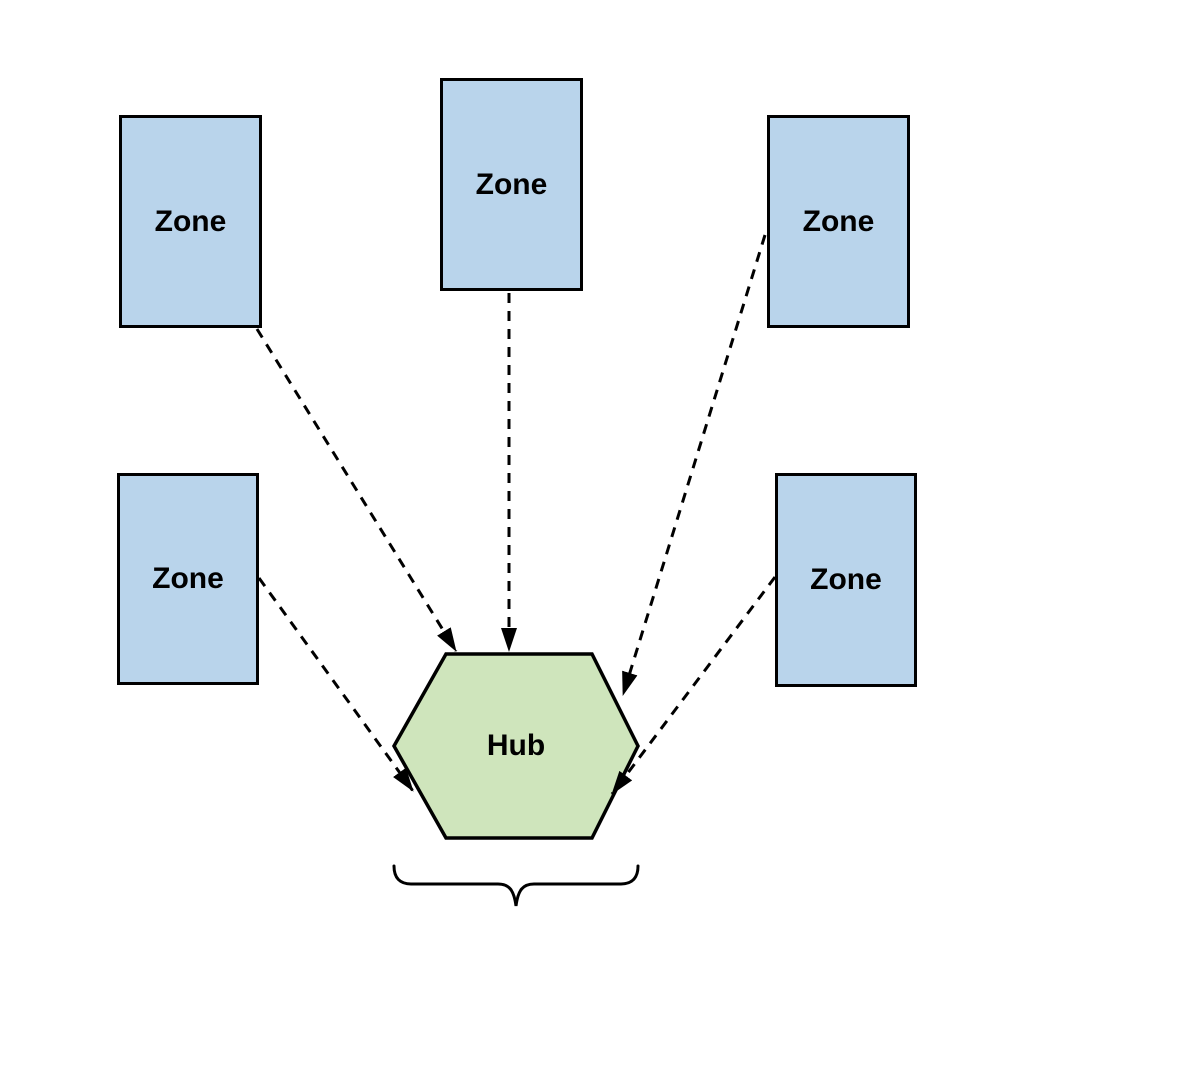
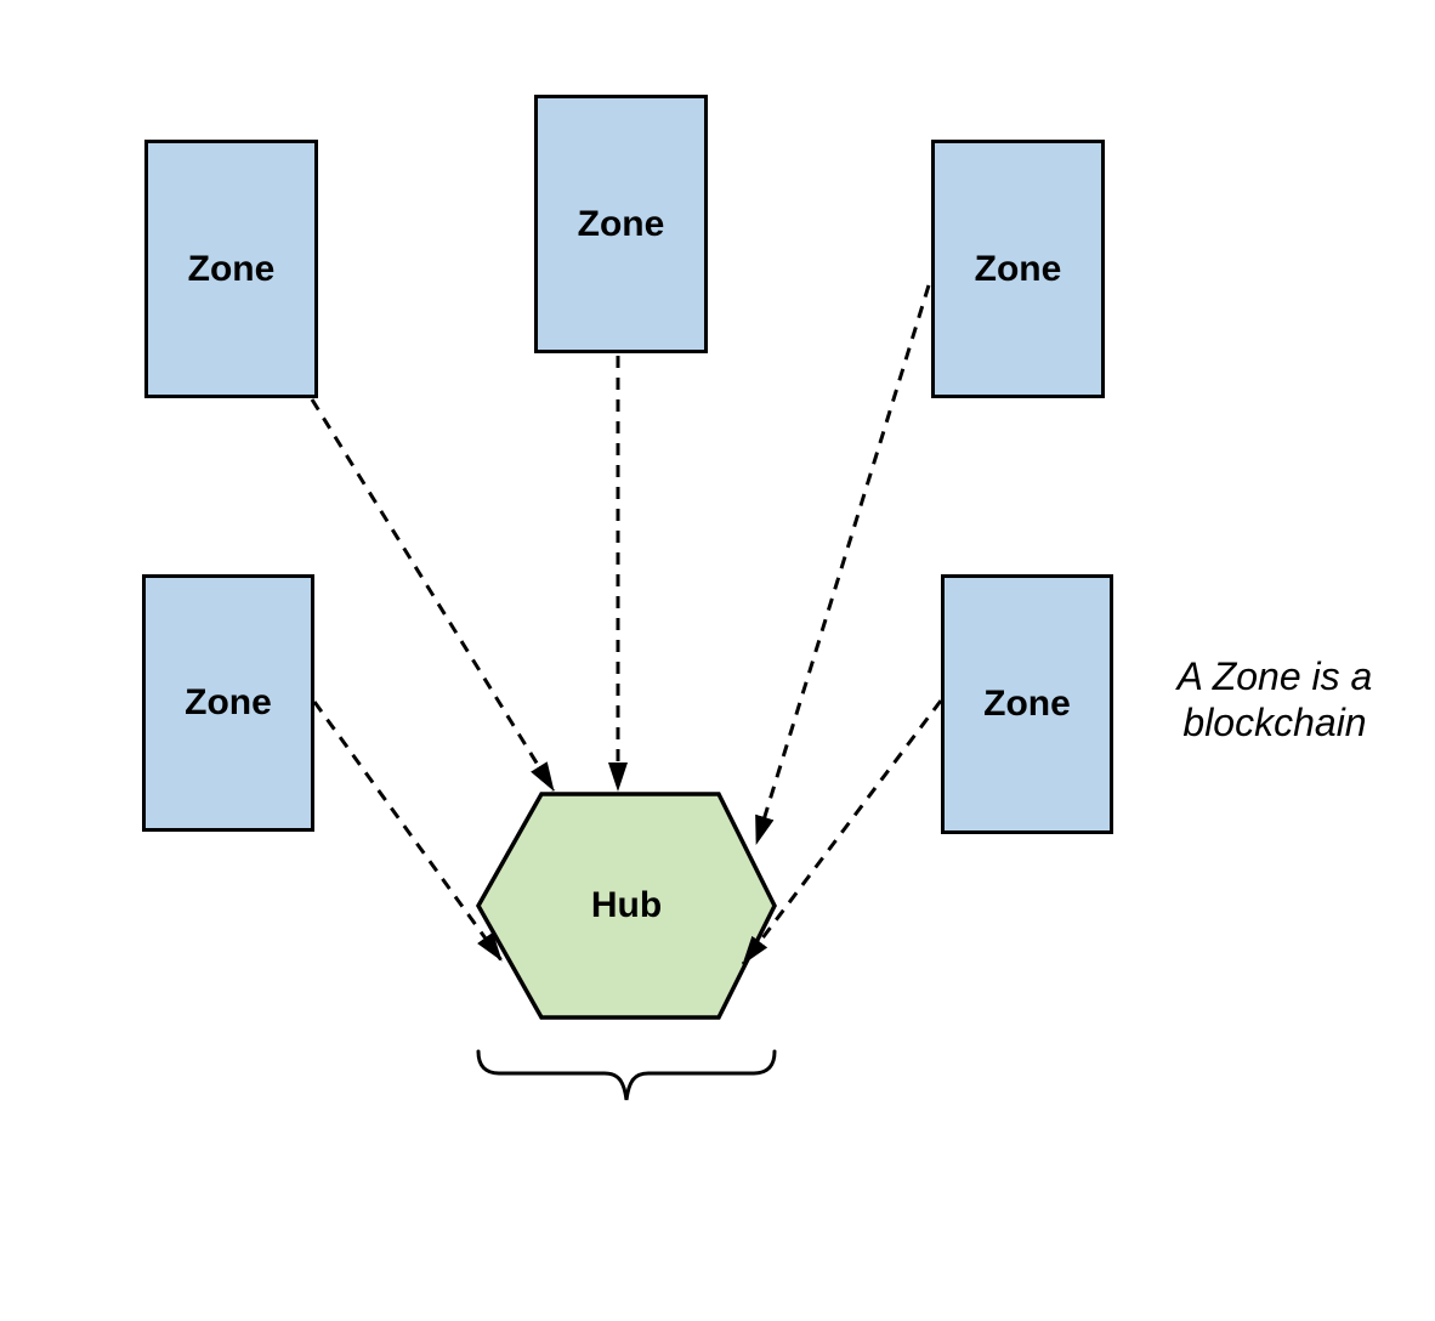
  Zone
  Zone
  Zone
  Zone
  Zone
  Hub
+ A Zone is a
+ blockchain
